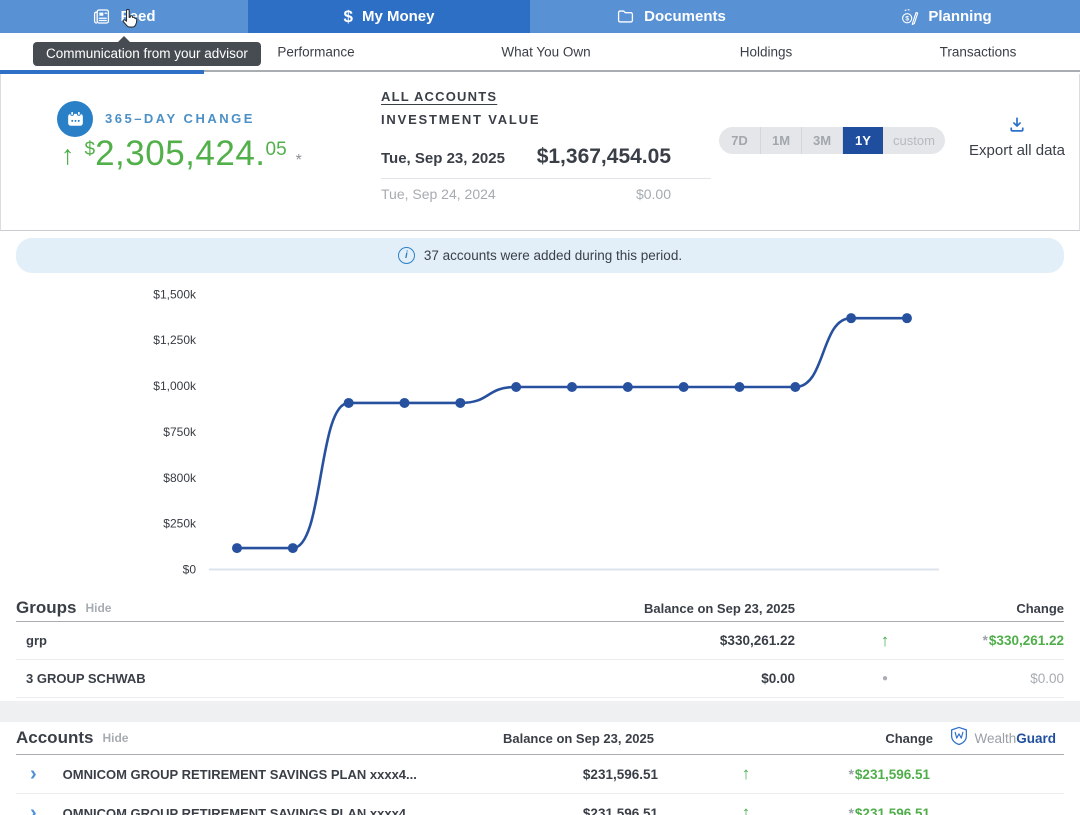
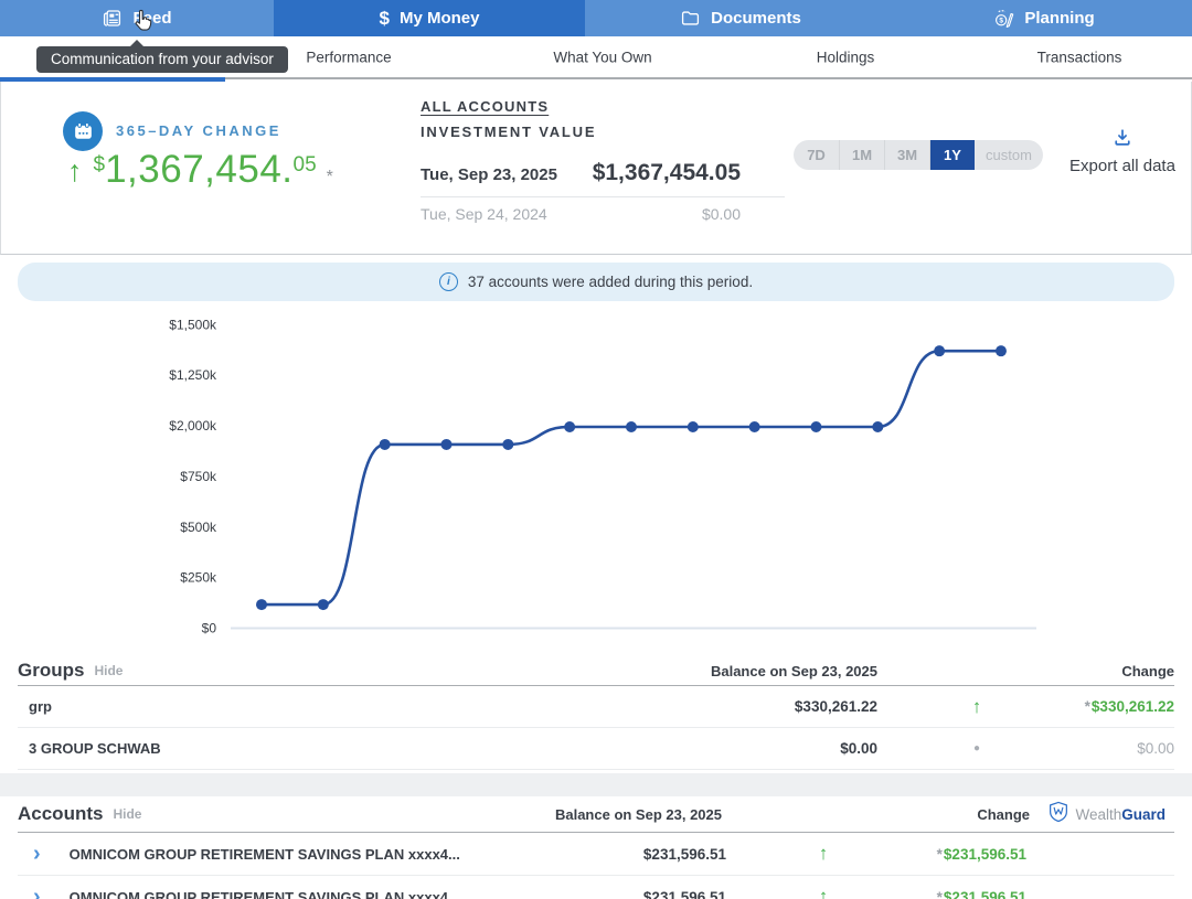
  Feed
  $
  My Money
  Documents
  Planning
  Performance
  What You Own
  Holdings
  Transactions
  Communication from your advisor
  365–DAY CHANGE
  ↑
  $
- 2,305,424.
+ 1,367,454.
  05
  *
  ALL ACCOUNTS
  INVESTMENT VALUE
  Tue, Sep 23, 2025
  $1,367,454.05
  Tue, Sep 24, 2024
  $0.00
  7D
  1M
  3M
  1Y
  custom
  Export all data
  i
  37 accounts were added during this period.
  $1,500k
  $1,250k
- $1,000k
+ $2,000k
  $750k
- $800k
+ $500k
  $250k
  $0
  Groups
  Hide
  Balance on Sep 23, 2025
  Change
  grp
  $330,261.22
  ↑
  *$330,261.22
  3 GROUP SCHWAB
  $0.00
  ●
  $0.00
  Accounts
  Hide
  Balance on Sep 23, 2025
  Change
  WealthGuard
  ›
  OMNICOM GROUP RETIREMENT SAVINGS PLAN xxxx4...
  $231,596.51
  ↑
  *$231,596.51
  ›
  OMNICOM GROUP RETIREMENT SAVINGS PLAN xxxx4
  $231,596.51
  ↑
  *$231,596.51
